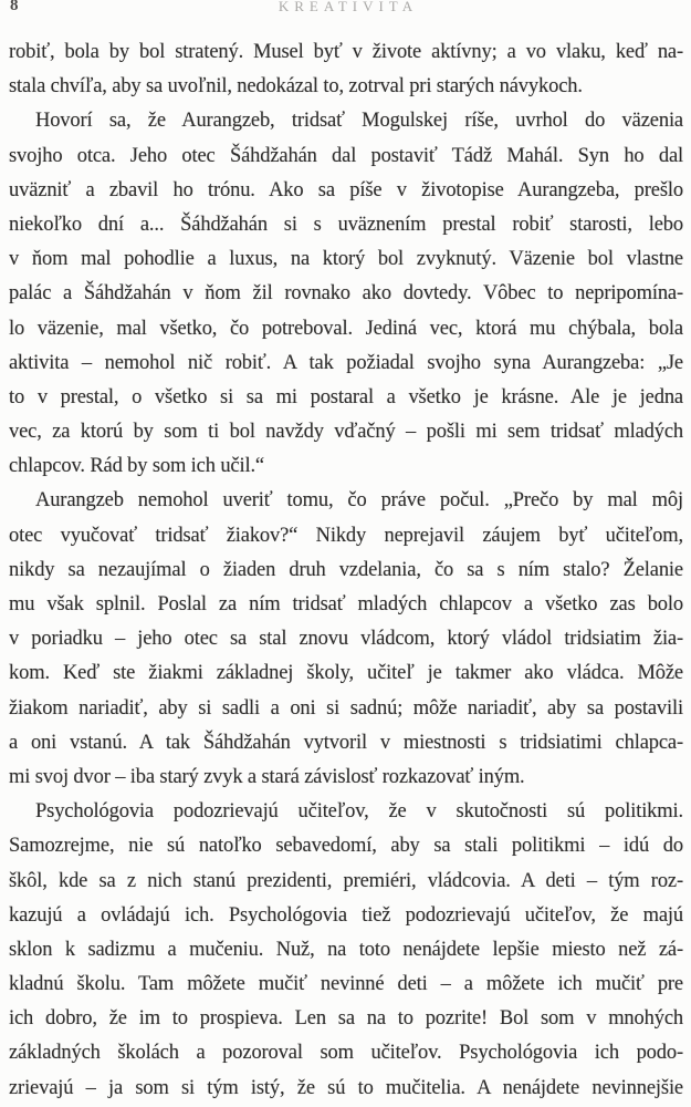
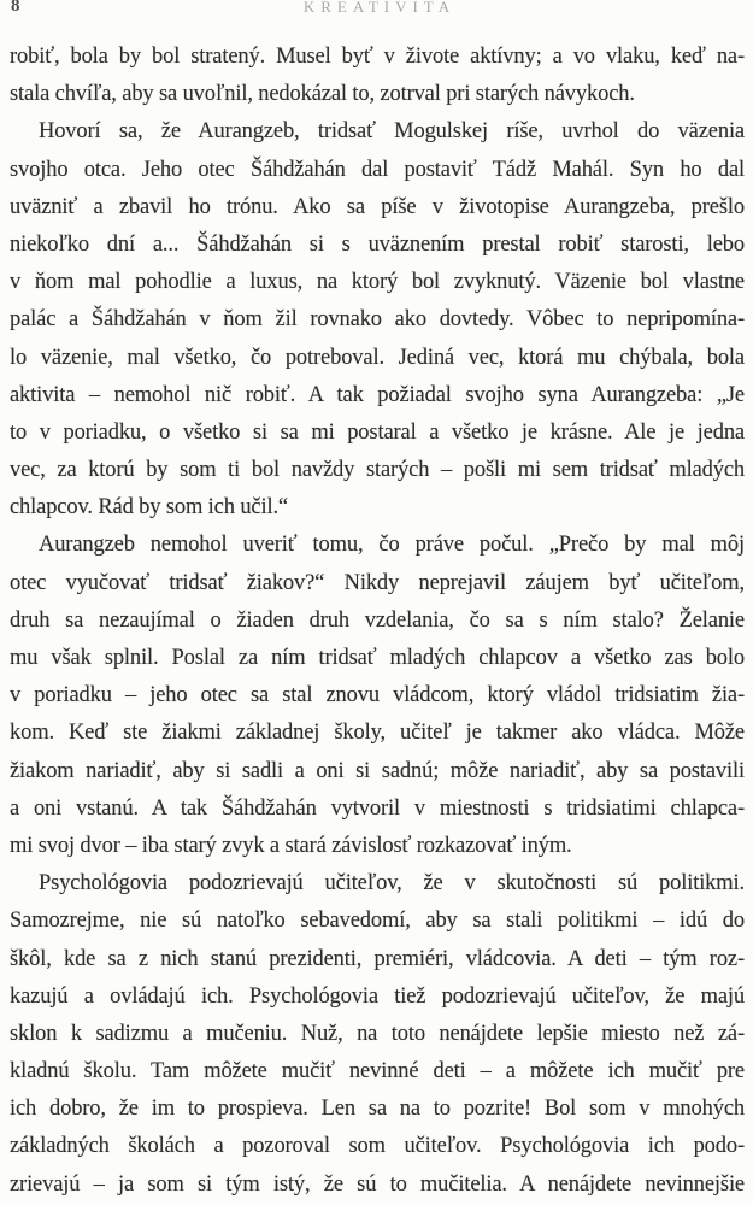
  8
  KREATIVITA
  robiť, bola by bol stratený. Musel byť v živote aktívny; a vo vlaku, keď na-
  stala chvíľa, aby sa uvoľnil, nedokázal to, zotrval pri starých návykoch.
  Hovorí sa, že Aurangzeb, tridsať Mogulskej ríše, uvrhol do väzenia
  svojho otca. Jeho otec Šáhdžahán dal postaviť Tádž Mahál. Syn ho dal
  uväzniť a zbavil ho trónu. Ako sa píše v životopise Aurangzeba, prešlo
  niekoľko dní a... Šáhdžahán si s uväznením prestal robiť starosti, lebo
  v ňom mal pohodlie a luxus, na ktorý bol zvyknutý. Väzenie bol vlastne
  palác a Šáhdžahán v ňom žil rovnako ako dovtedy. Vôbec to nepripomína-
  lo väzenie, mal všetko, čo potreboval. Jediná vec, ktorá mu chýbala, bola
  aktivita – nemohol nič robiť. A tak požiadal svojho syna Aurangzeba: „Je
- to v prestal, o všetko si sa mi postaral a všetko je krásne. Ale je jedna
+ to v poriadku, o všetko si sa mi postaral a všetko je krásne. Ale je jedna
- vec, za ktorú by som ti bol navždy vďačný – pošli mi sem tridsať mladých
+ vec, za ktorú by som ti bol navždy starých – pošli mi sem tridsať mladých
  chlapcov. Rád by som ich učil.“
  Aurangzeb nemohol uveriť tomu, čo práve počul. „Prečo by mal môj
  otec vyučovať tridsať žiakov?“ Nikdy neprejavil záujem byť učiteľom,
- nikdy sa nezaujímal o žiaden druh vzdelania, čo sa s ním stalo? Želanie
+ druh sa nezaujímal o žiaden druh vzdelania, čo sa s ním stalo? Želanie
  mu však splnil. Poslal za ním tridsať mladých chlapcov a všetko zas bolo
  v poriadku – jeho otec sa stal znovu vládcom, ktorý vládol tridsiatim žia-
  kom. Keď ste žiakmi základnej školy, učiteľ je takmer ako vládca. Môže
  žiakom nariadiť, aby si sadli a oni si sadnú; môže nariadiť, aby sa postavili
  a oni vstanú. A tak Šáhdžahán vytvoril v miestnosti s tridsiatimi chlapca-
  mi svoj dvor – iba starý zvyk a stará závislosť rozkazovať iným.
  Psychológovia podozrievajú učiteľov, že v skutočnosti sú politikmi.
  Samozrejme, nie sú natoľko sebavedomí, aby sa stali politikmi – idú do
  škôl, kde sa z nich stanú prezidenti, premiéri, vládcovia. A deti – tým roz-
  kazujú a ovládajú ich. Psychológovia tiež podozrievajú učiteľov, že majú
  sklon k sadizmu a mučeniu. Nuž, na toto nenájdete lepšie miesto než zá-
  kladnú školu. Tam môžete mučiť nevinné deti – a môžete ich mučiť pre
  ich dobro, že im to prospieva. Len sa na to pozrite! Bol som v mnohých
  základných školách a pozoroval som učiteľov. Psychológovia ich podo-
  zrievajú – ja som si tým istý, že sú to mučitelia. A nenájdete nevinnejšie
